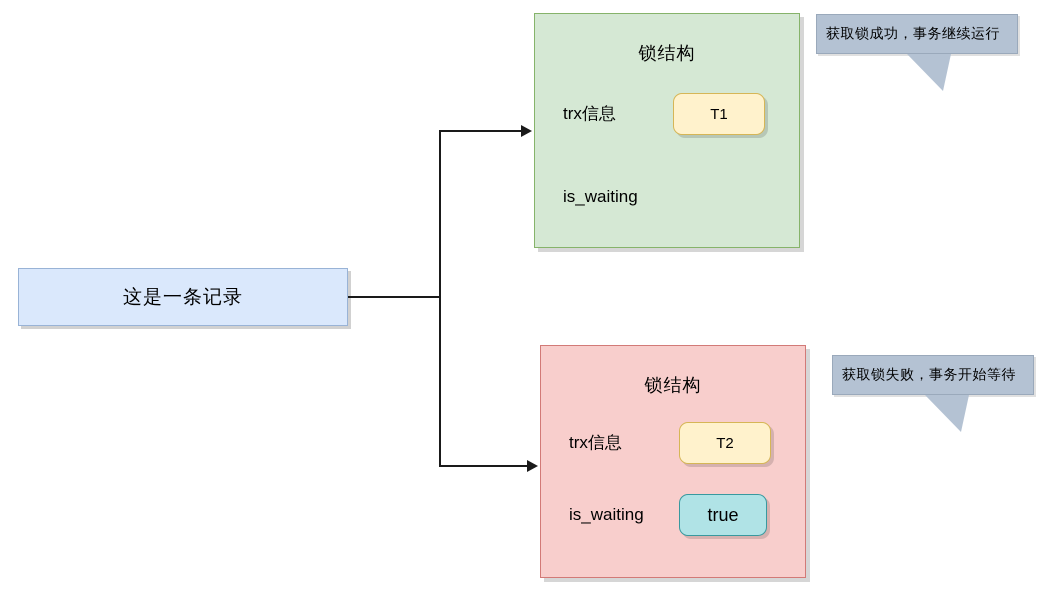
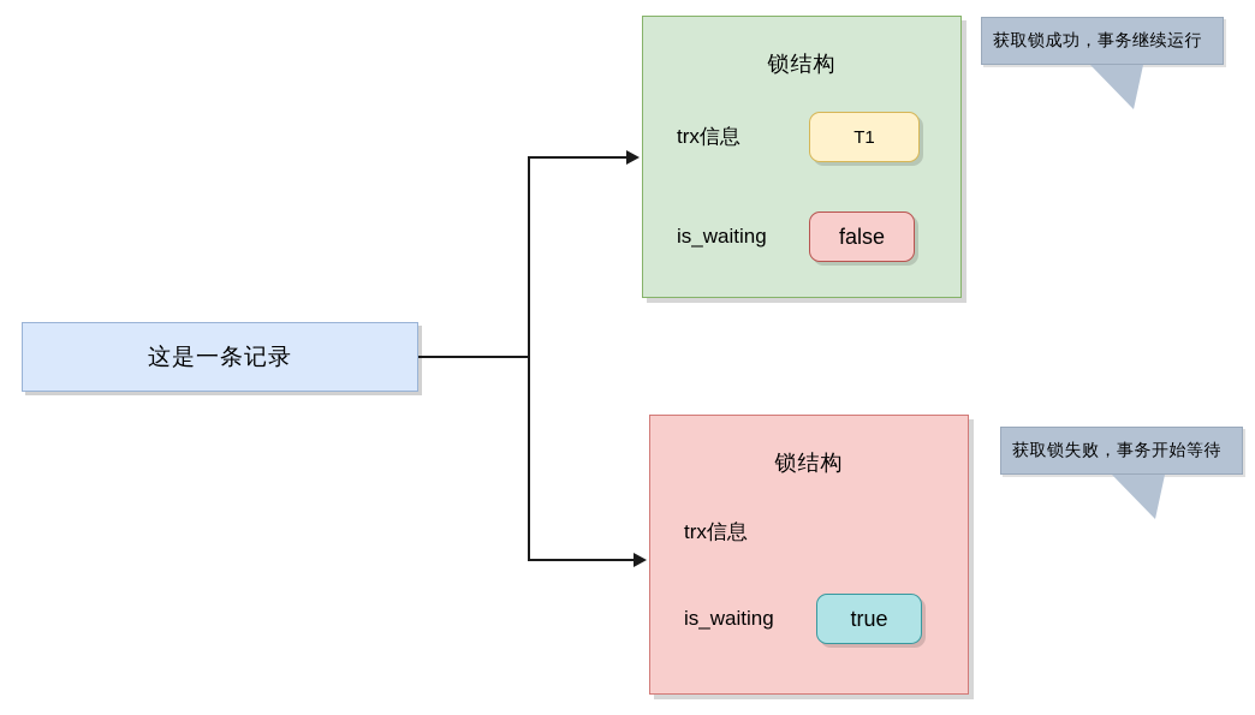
  这是一条记录
  锁结构
  trx信息
  T1
  is_waiting
+ false
  锁结构
  trx信息
- T2
  is_waiting
  true
  获取锁成功，事务继续运行
  获取锁失败，事务开始等待
